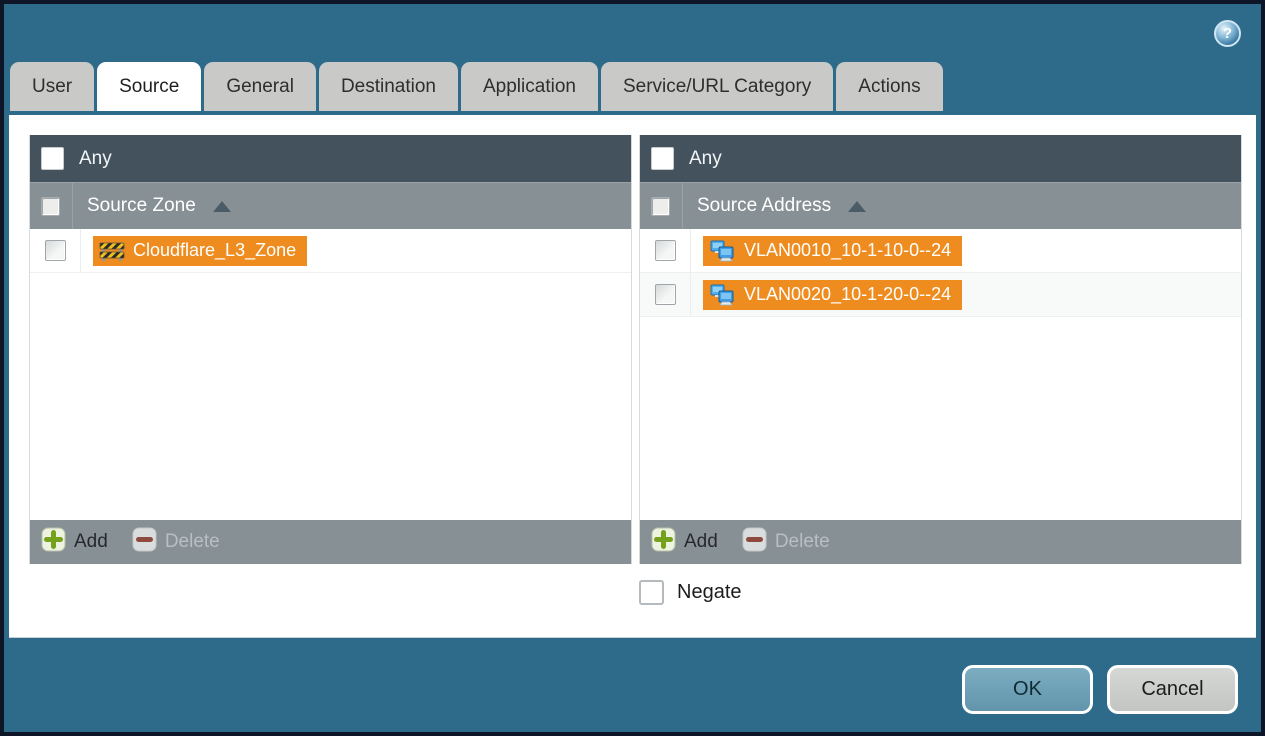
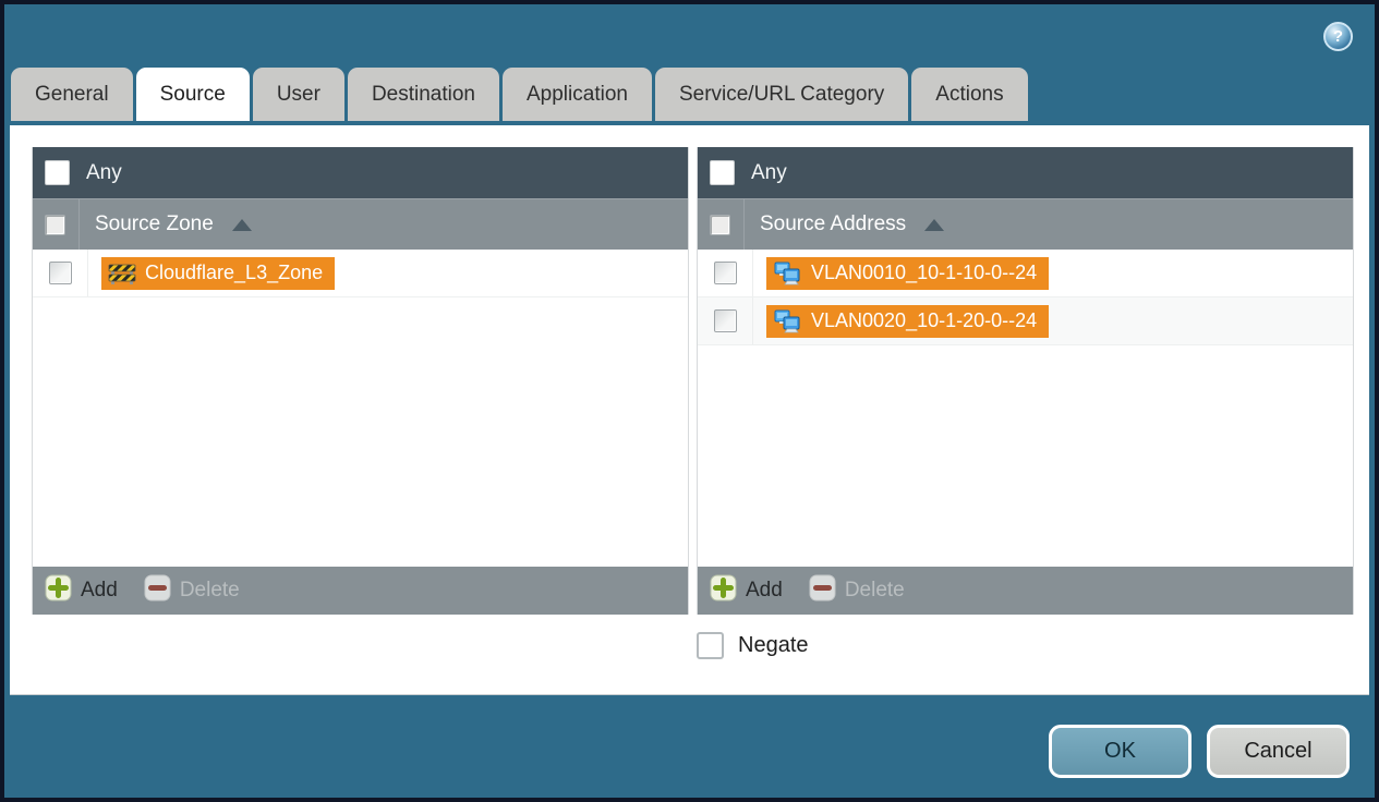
  ?
- User
+ General
  Source
- General
+ User
  Destination
  Application
  Service/URL Category
  Actions
  Any
  Source Zone
  Cloudflare_L3_Zone
  Add
  Delete
  Any
  Source Address
  VLAN0010_10-1-10-0--24
  VLAN0020_10-1-20-0--24
  Add
  Delete
  Negate
  OK
  Cancel
